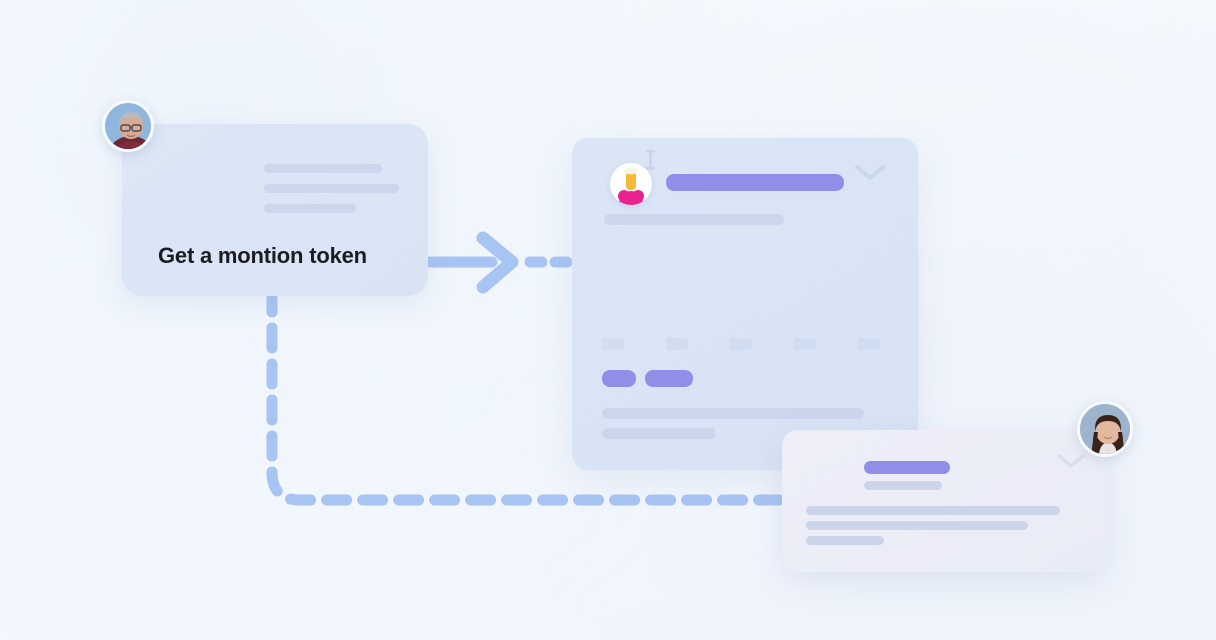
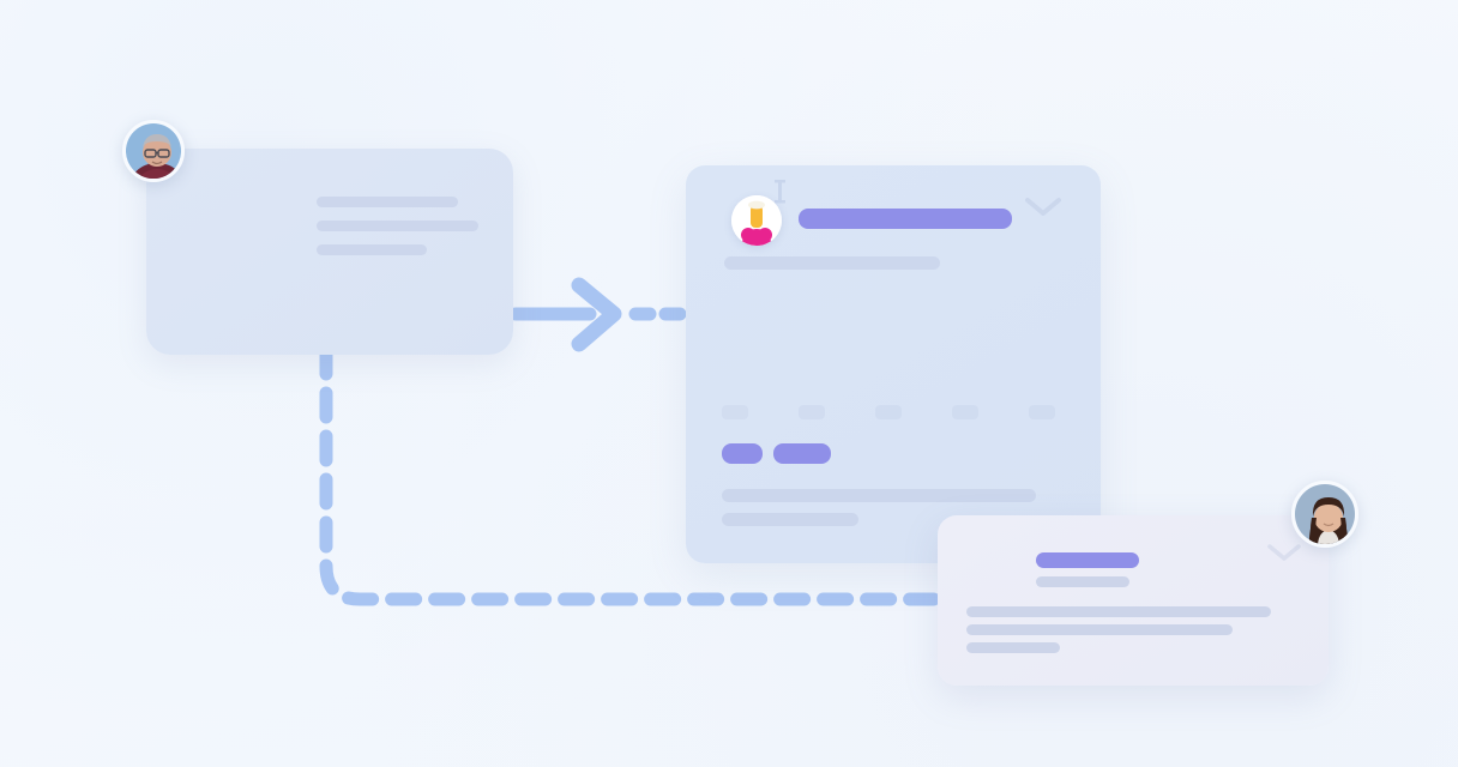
- Get a montion token
